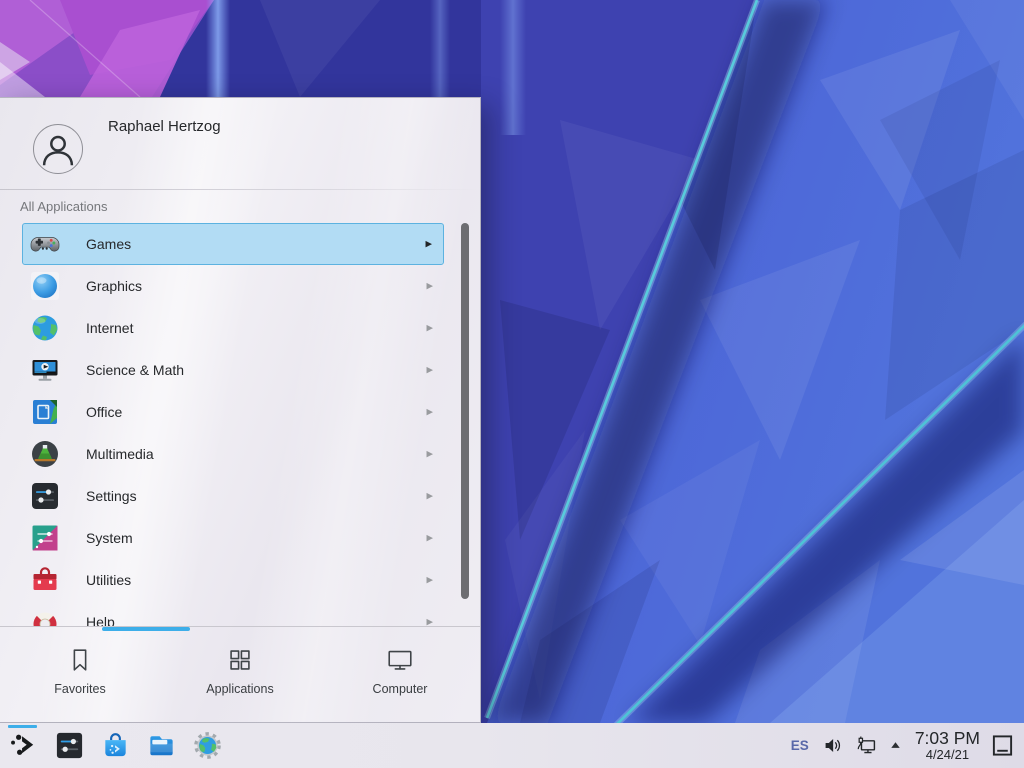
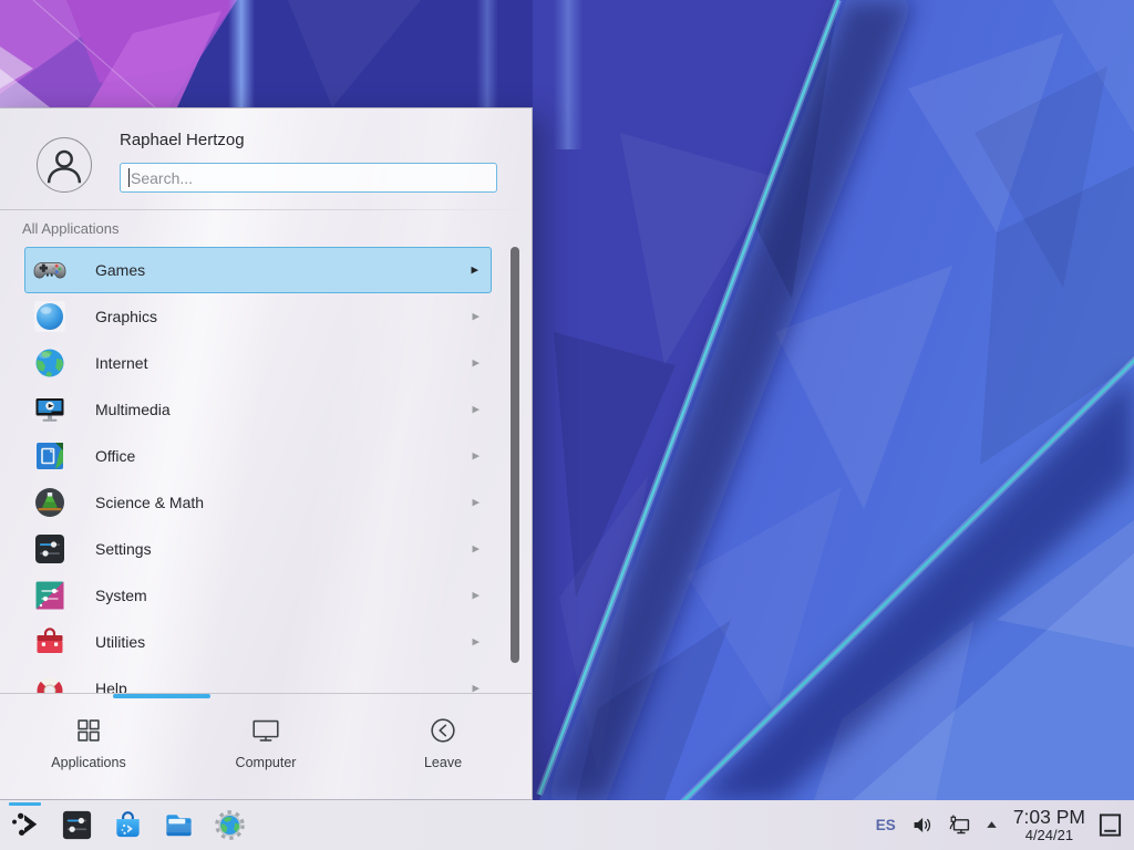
  Raphael Hertzog
+ Search...
  All Applications
  Games
  ▸
  Graphics
  ▸
  Internet
  ▸
- Science & Math
+ Multimedia
  ▸
  Office
  ▸
- Multimedia
+ Science & Math
  ▸
  Settings
  ▸
  System
  ▸
  Utilities
  ▸
  Help
  ▸
- Favorites
  Applications
  Computer
+ Leave
  ES
  7:03 PM
  4/24/21
